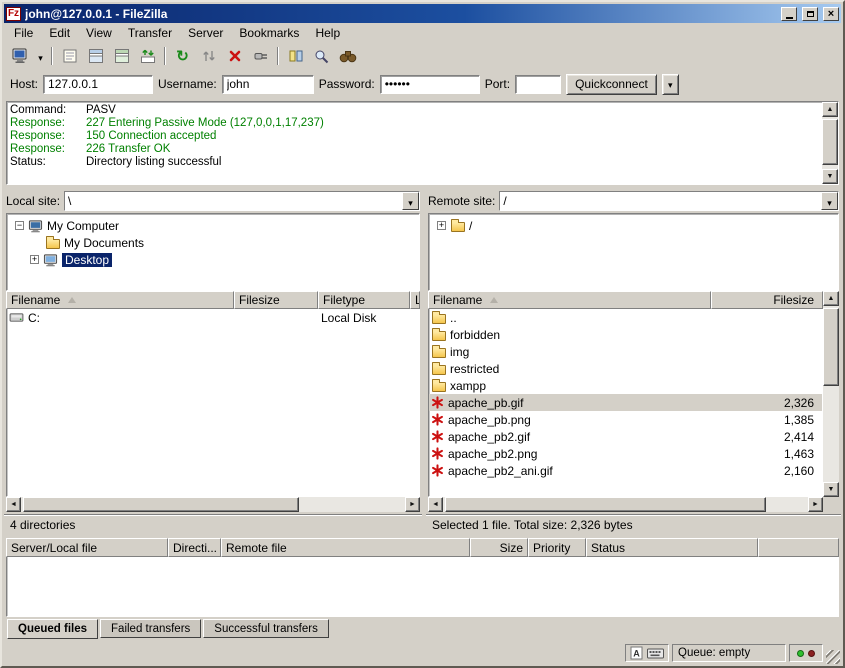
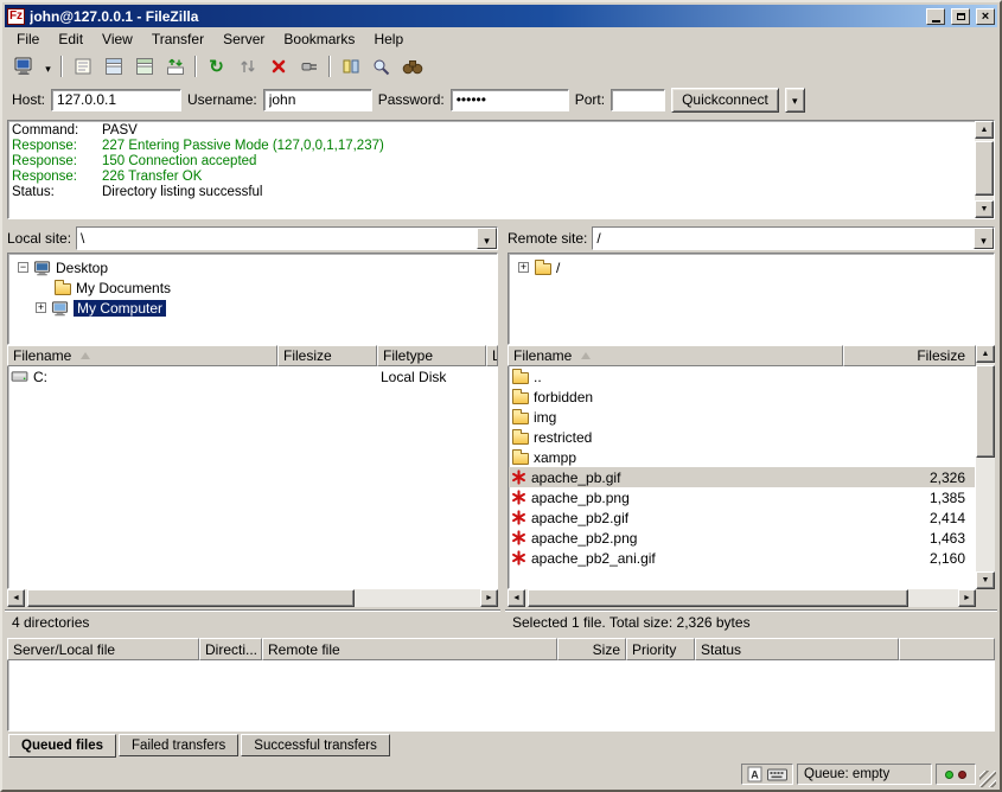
  Fz
  john@127.0.0.1 - FileZilla
  ×
  File
  Edit
  View
  Transfer
  Server
  Bookmarks
  Help
  Host:
  127.0.0.1
  Username:
  john
  Password:
  ••••••
  Port:
  Quickconnect
  Command: PASV
  Response: 227 Entering Passive Mode (127,0,0,1,17,237)
  Response: 150 Connection accepted
  Response: 226 Transfer OK
  Status: Directory listing successful
  Local site:
  \
- My Computer
+ Desktop
  My Documents
- Desktop
+ My Computer
  Filename
  Filesize
  Filetype
  L
  C:
  Local Disk
  4 directories
  Remote site:
  /
  /
  Filename
  Filesize
  ..
  forbidden
  img
  restricted
  xampp
  apache_pb.gif
  2,326
  apache_pb.png
  1,385
  apache_pb2.gif
  2,414
  apache_pb2.png
  1,463
  apache_pb2_ani.gif
  2,160
  Selected 1 file. Total size: 2,326 bytes
  Server/Local file
  Directi...
  Remote file
  Size
  Priority
  Status
  Queued files
  Failed transfers
  Successful transfers
  A
  Queue: empty
